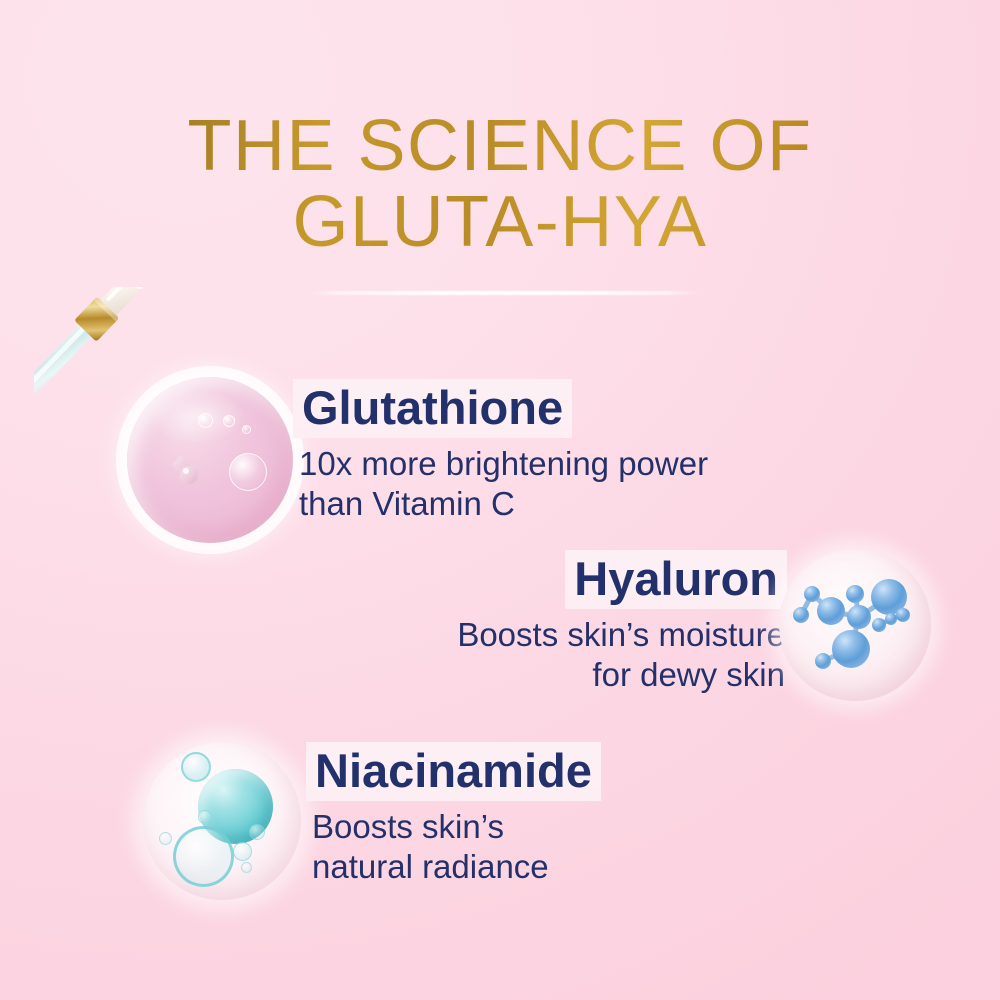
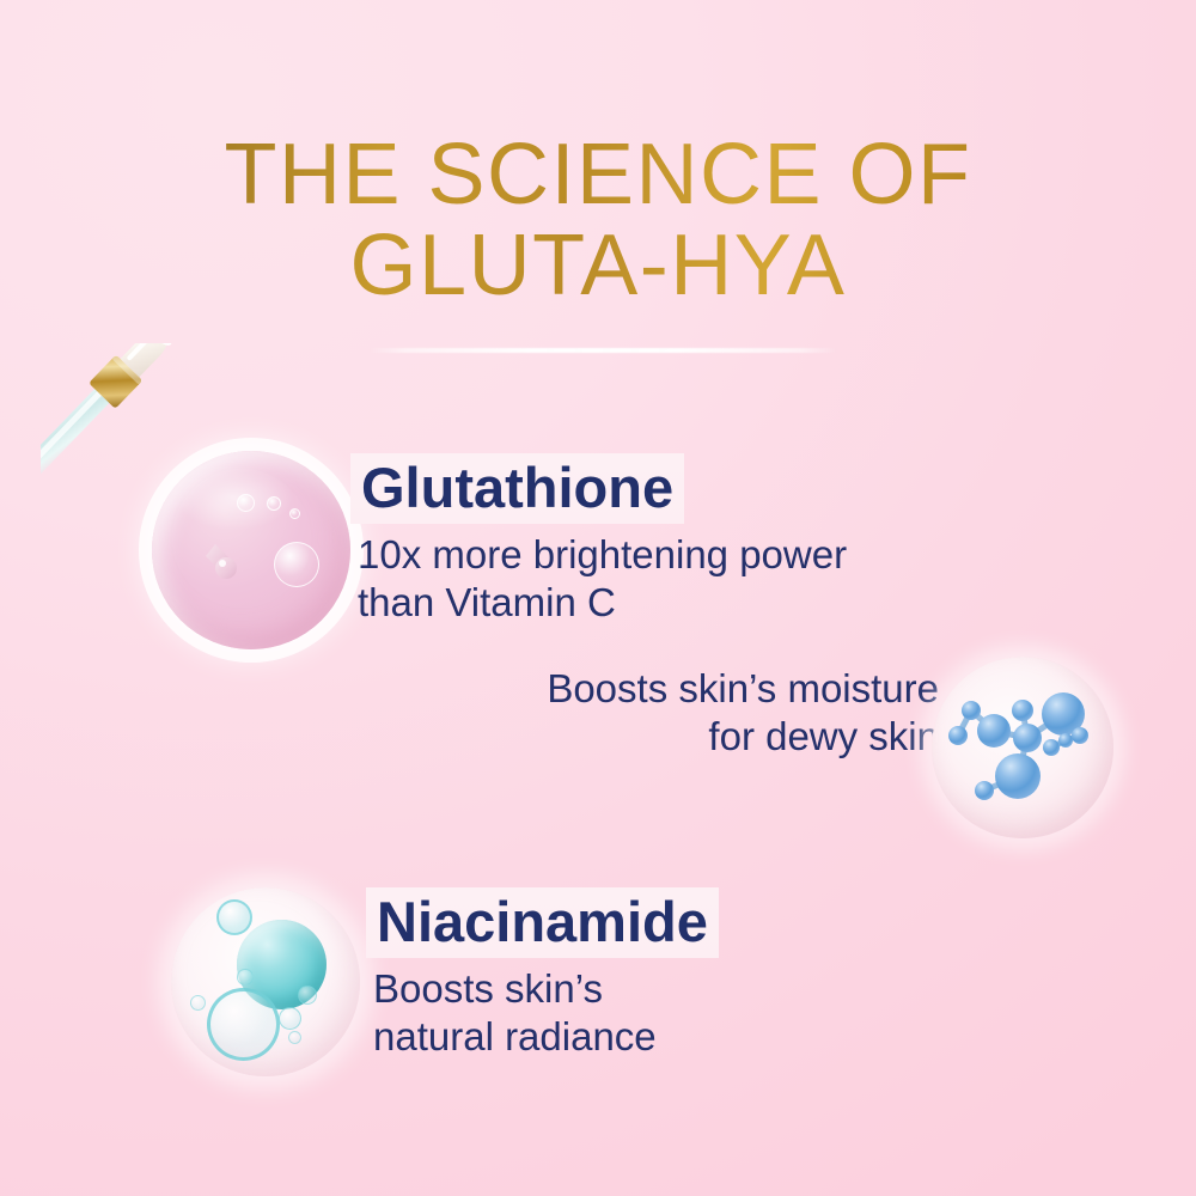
  THE SCIENCE OF
  GLUTA-HYA
  Glutathione
  10x more brightening power
  than Vitamin C
- Hyaluron
  Boosts skin’s moisture
  for dewy skin
  Niacinamide
  Boosts skin’s
  natural radiance
